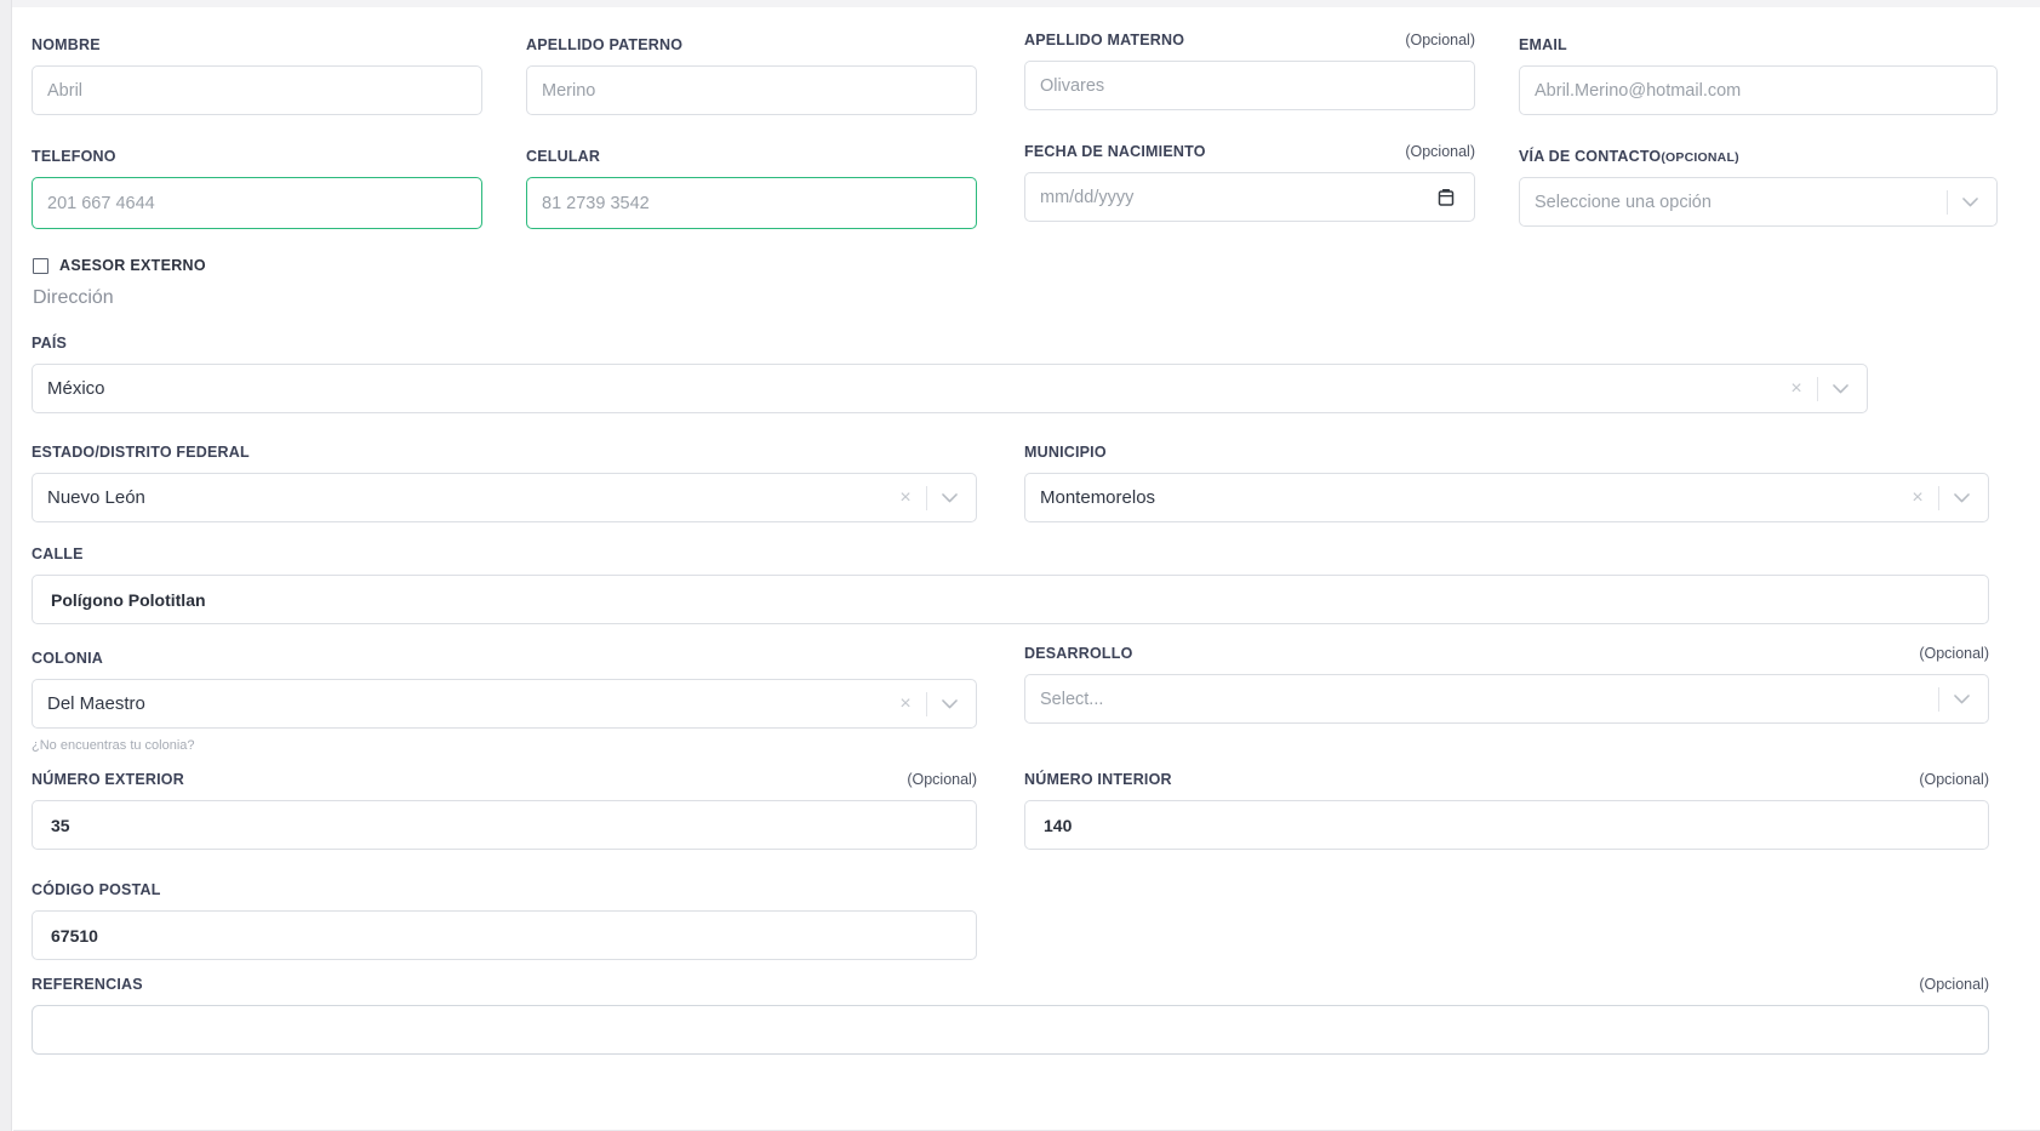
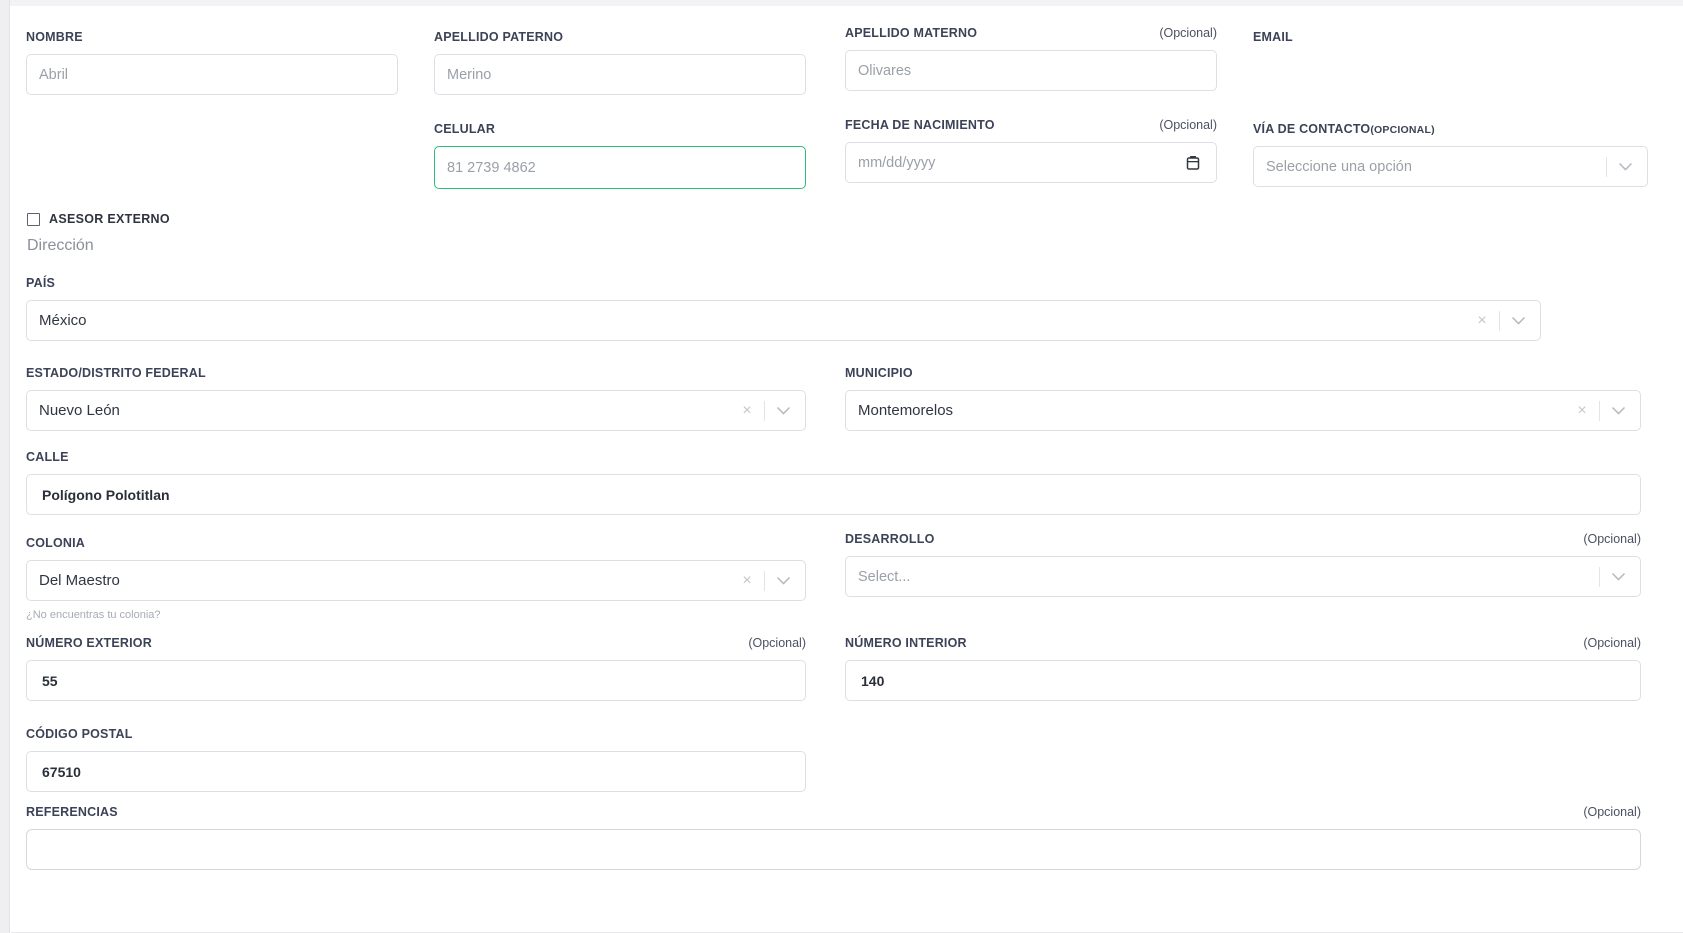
  NOMBRE
  Abril
  APELLIDO PATERNO
  Merino
  APELLIDO MATERNO
  (Opcional)
  Olivares
  EMAIL
- Abril.Merino@hotmail.com
- TELEFONO
- 201 667 4644
  CELULAR
- 81 2739 3542
+ 81 2739 4862
  FECHA DE NACIMIENTO
  (Opcional)
  mm/dd/yyyy
  VÍA DE CONTACTO(OPCIONAL)
  Seleccione una opción
  ASESOR EXTERNO
  Dirección
  PAÍS
  México
  ×
  ESTADO/DISTRITO FEDERAL
  Nuevo León
  ×
  MUNICIPIO
  Montemorelos
  ×
  CALLE
  Polígono Polotitlan
  COLONIA
  Del Maestro
  ×
  ¿No encuentras tu colonia?
  DESARROLLO
  (Opcional)
  Select...
  NÚMERO EXTERIOR
  (Opcional)
- 35
+ 55
  NÚMERO INTERIOR
  (Opcional)
  140
  CÓDIGO POSTAL
  67510
  REFERENCIAS
  (Opcional)
